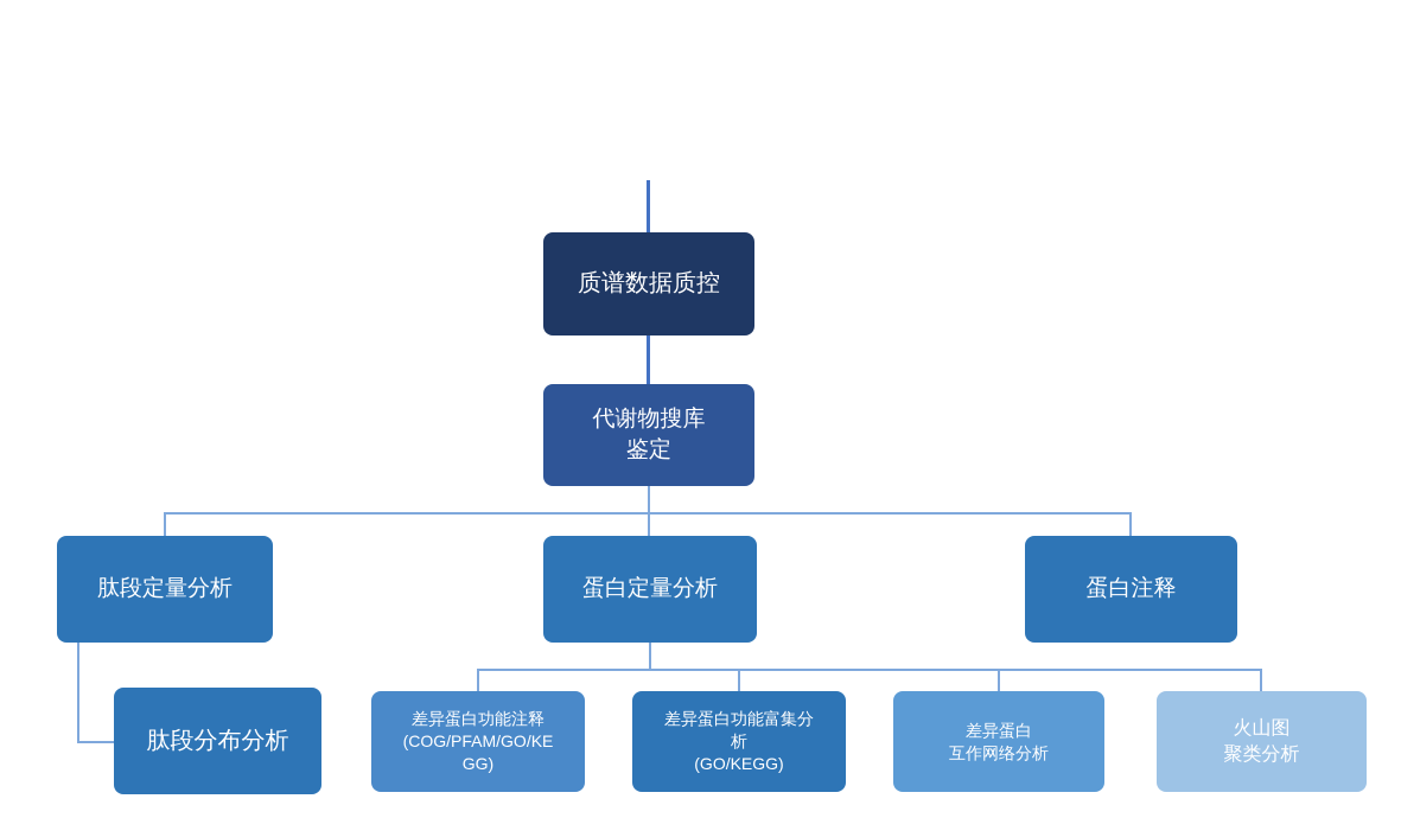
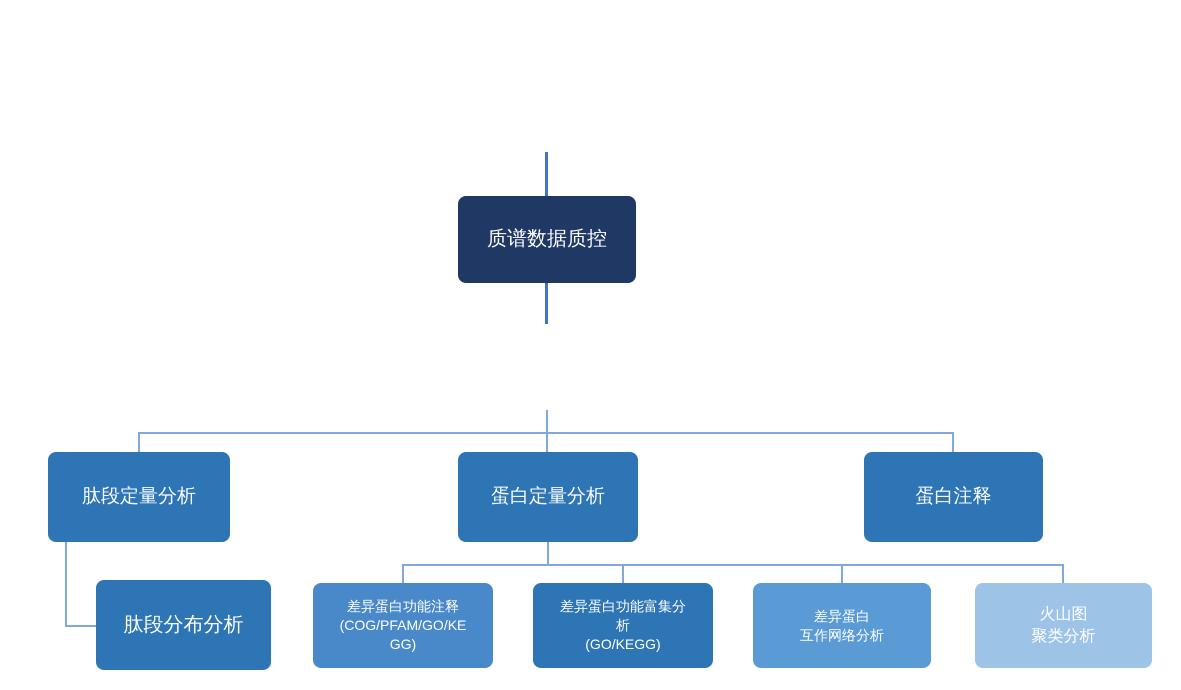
  质谱数据质控
- 代谢物搜库
- 鉴定
  肽段定量分析
  蛋白定量分析
  蛋白注释
  肽段分布分析
  差异蛋白功能注释
  (COG/PFAM/GO/KE
  GG)
  差异蛋白功能富集分
  析
  (GO/KEGG)
  差异蛋白
  互作网络分析
  火山图
  聚类分析
